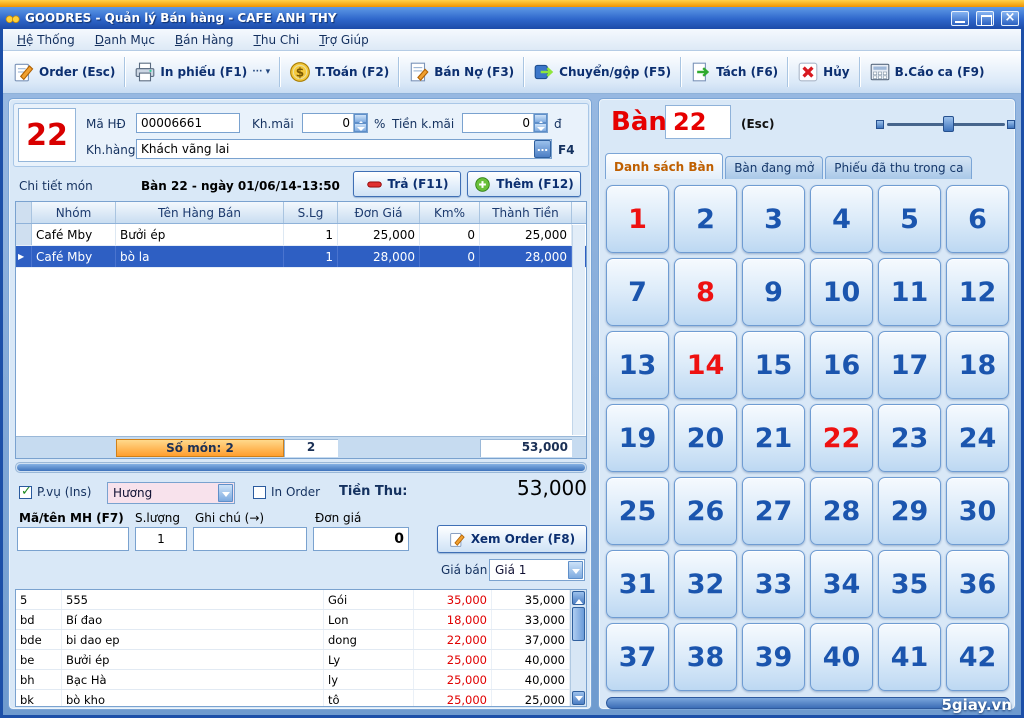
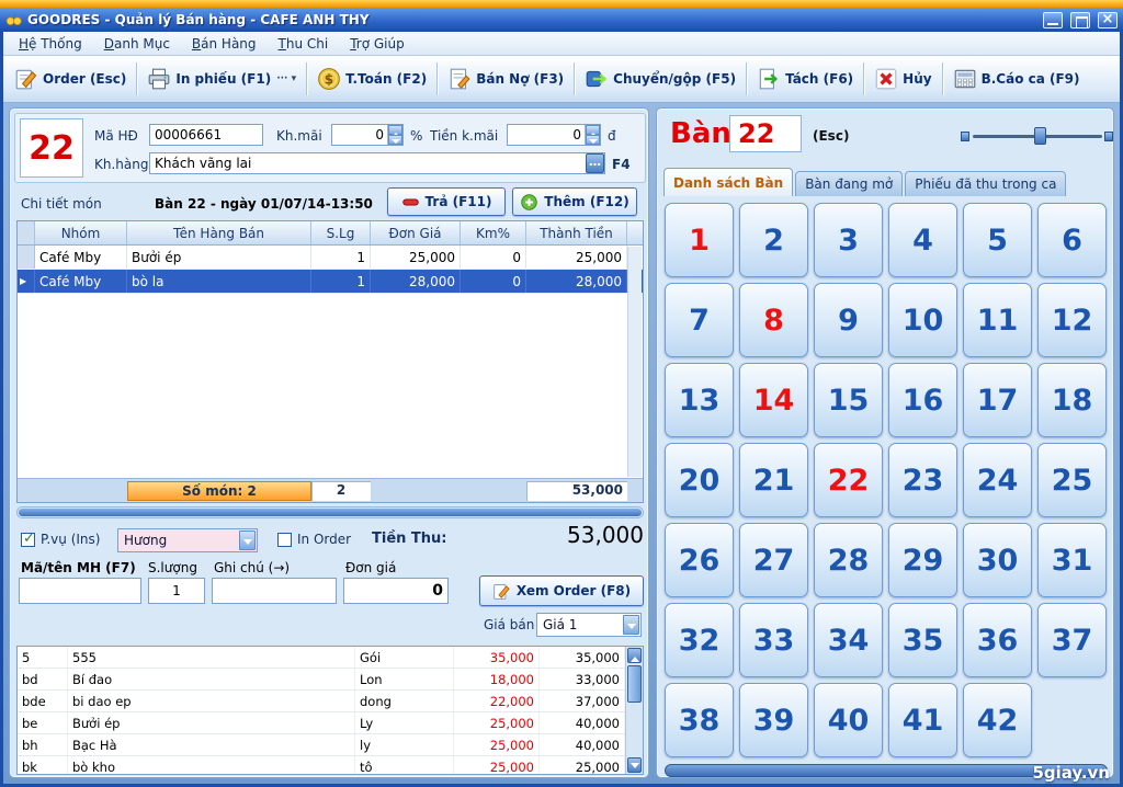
  GOODRES - Quản lý Bán hàng - CAFE ANH THY
  Hệ Thống
  Danh Mục
  Bán Hàng
  Thu Chi
  Trợ Giúp
  Order (Esc)
  In phiếu (F1)
  ··· ▾
  $
  T.Toán (F2)
  Bán Nợ (F3)
  Chuyển/gộp (F5)
  Tách (F6)
  Hủy
  B.Cáo ca (F9)
  22
  Mã HĐ
  00006661
  Kh.mãi
  0
  %
  Tiền k.mãi
  0
  đ
  Kh.hàng
  Khách vãng lai
  …
  F4
  Chi tiết món
- Bàn 22 - ngày 01/06/14-13:50
+ Bàn 22 - ngày 01/07/14-13:50
  Trả (F11)
  Thêm (F12)
  Nhóm
  Tên Hàng Bán
  S.Lg
  Đơn Giá
  Km%
  Thành Tiền
  Café Mby
  Bưởi ép
  1
  25,000
  0
  25,000
  ▶
  Café Mby
  bò la
  1
  28,000
  0
  28,000
  Số món: 2
  2
  53,000
  P.vụ (Ins)
  Hương
  In Order
  Tiền Thu:
  53,000
  Mã/tên MH (F7)
  S.lượng
  Ghi chú (→)
  Đơn giá
  1
  0
  Xem Order (F8)
  Giá bán
  Giá 1
  5
  555
  Gói
  35,000
  35,000
  bd
  Bí đao
  Lon
  18,000
  33,000
  bde
  bi dao ep
  dong
  22,000
  37,000
  be
  Bưởi ép
  Ly
  25,000
  40,000
  bh
  Bạc Hà
  ly
  25,000
  40,000
  bk
  bò kho
  tô
  25,000
  25,000
  Bàn
  22
  (Esc)
  Danh sách Bàn
  Bàn đang mở
  Phiếu đã thu trong ca
  1
  2
  3
  4
  5
  6
  7
  8
  9
  10
  11
  12
  13
  14
  15
  16
  17
  18
- 19
  20
  21
  22
  23
  24
  25
  26
  27
  28
  29
  30
  31
  32
  33
  34
  35
  36
  37
  38
  39
  40
  41
  42
  5giay.vn
